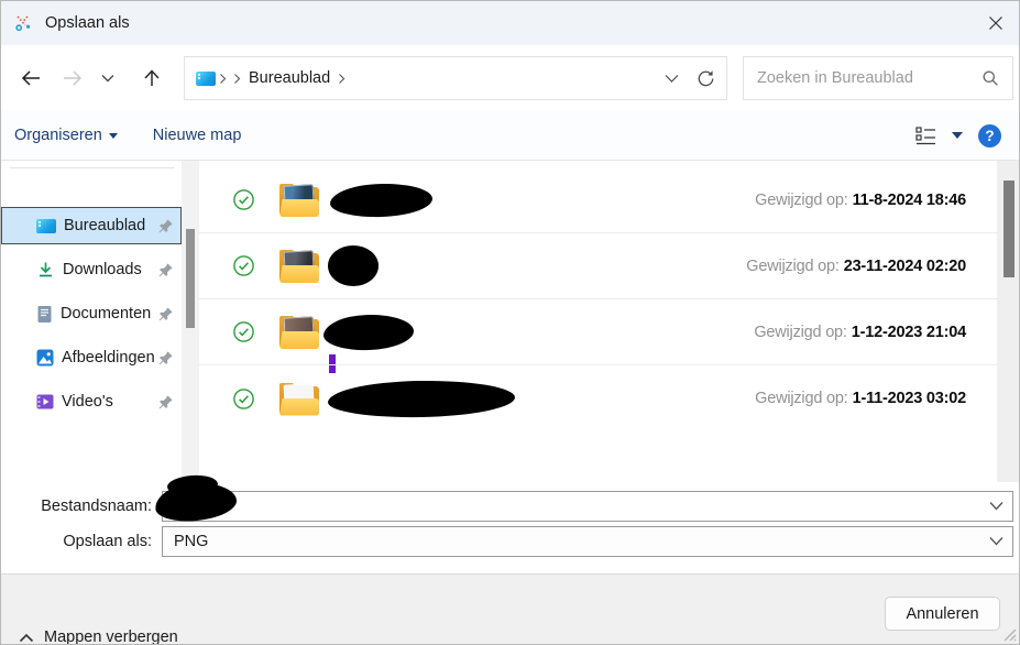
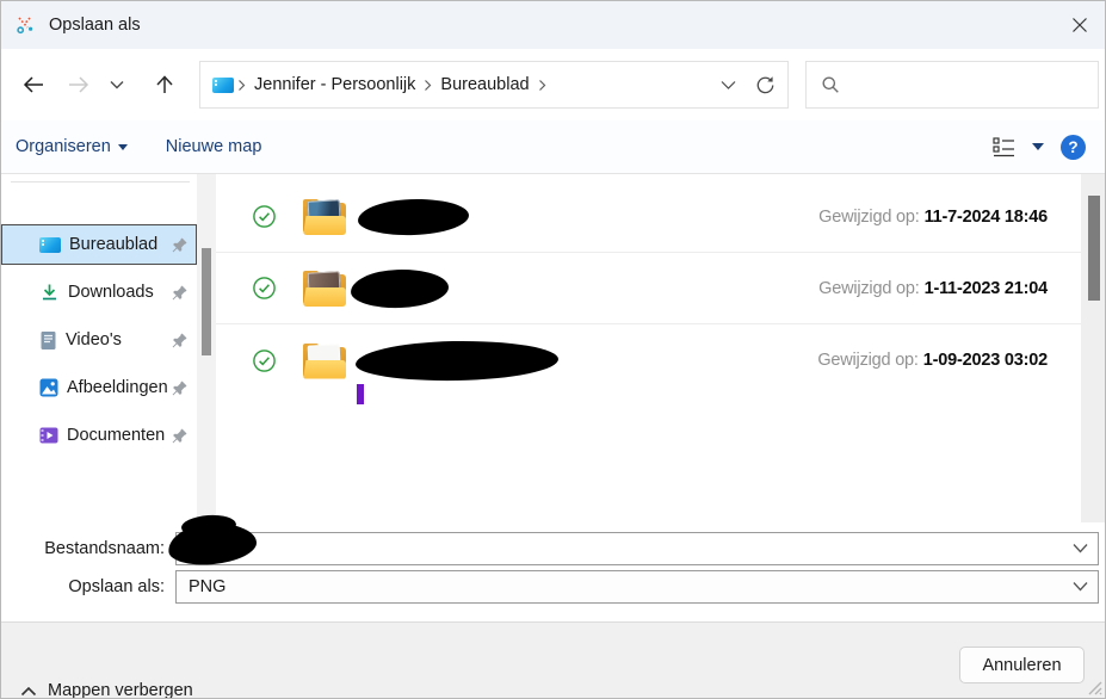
  Opslaan als
+ Jennifer - Persoonlijk
  Bureaublad
- Zoeken in Bureaublad
  Organiseren
  Nieuwe map
  ?
  Bureaublad
  Downloads
- Documenten
+ Video's
  Afbeeldingen
- Video's
+ Documenten
- Gewijzigd op: 11-8-2024 18:46
+ Gewijzigd op: 11-7-2024 18:46
- Gewijzigd op: 23-11-2024 02:20
- Gewijzigd op: 1-12-2023 21:04
+ Gewijzigd op: 1-11-2023 21:04
- Gewijzigd op: 1-11-2023 03:02
+ Gewijzigd op: 1-09-2023 03:02
  Bestandsnaam:
  Opslaan als:
  PNG
  Mappen verbergen
  Annuleren
